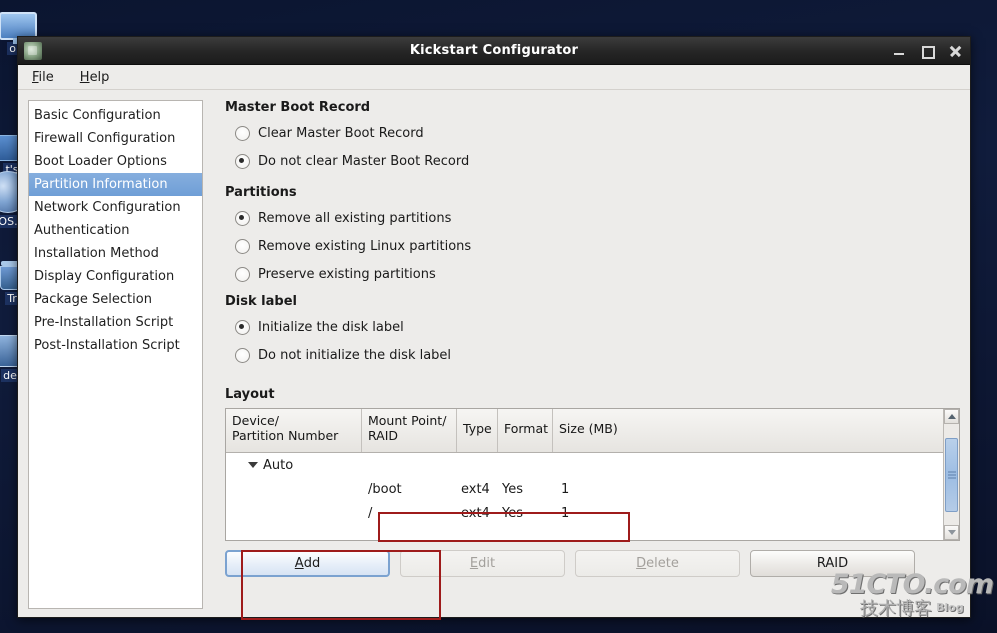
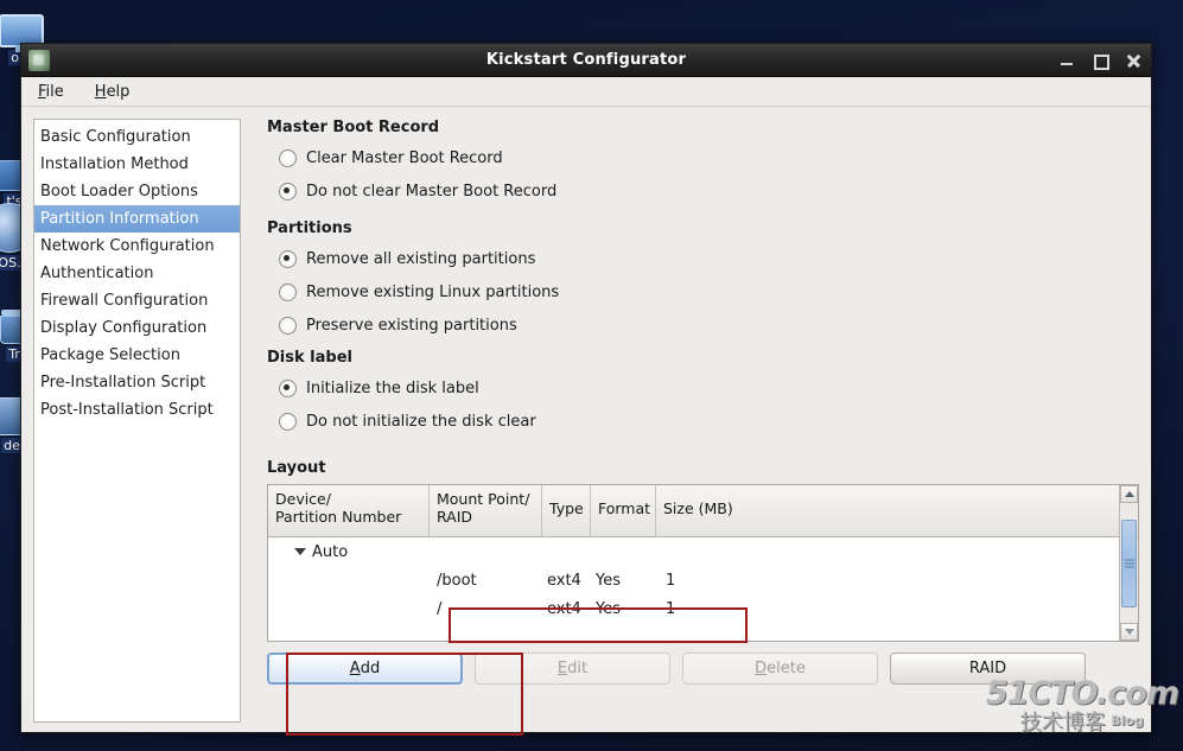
  t's
  OS.
  Tr
  de
  Kickstart Configurator
  File
  Help
  Basic Configuration
- Firewall Configuration
+ Installation Method
  Boot Loader Options
  Partition Information
  Network Configuration
  Authentication
- Installation Method
+ Firewall Configuration
  Display Configuration
  Package Selection
  Pre-Installation Script
  Post-Installation Script
  Master Boot Record
  Clear Master Boot Record
  Do not clear Master Boot Record
  Partitions
  Remove all existing partitions
  Remove existing Linux partitions
  Preserve existing partitions
  Disk label
  Initialize the disk label
- Do not initialize the disk label
+ Do not initialize the disk clear
  Layout
  Device/
  Partition Number
  Mount Point/
  RAID
  Type
  Format
  Size (MB)
  Auto
  /boot
  ext4
  Yes
  1
  /
  ext4
  Yes
  1
  A
  dd
  E
  dit
  D
  elete
  RAID
  51CTO.com
  技术博客 Blog
